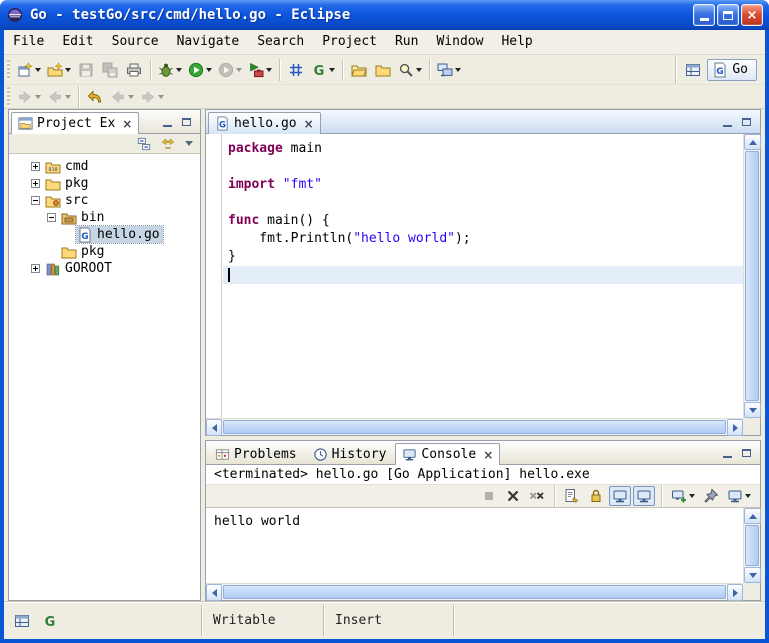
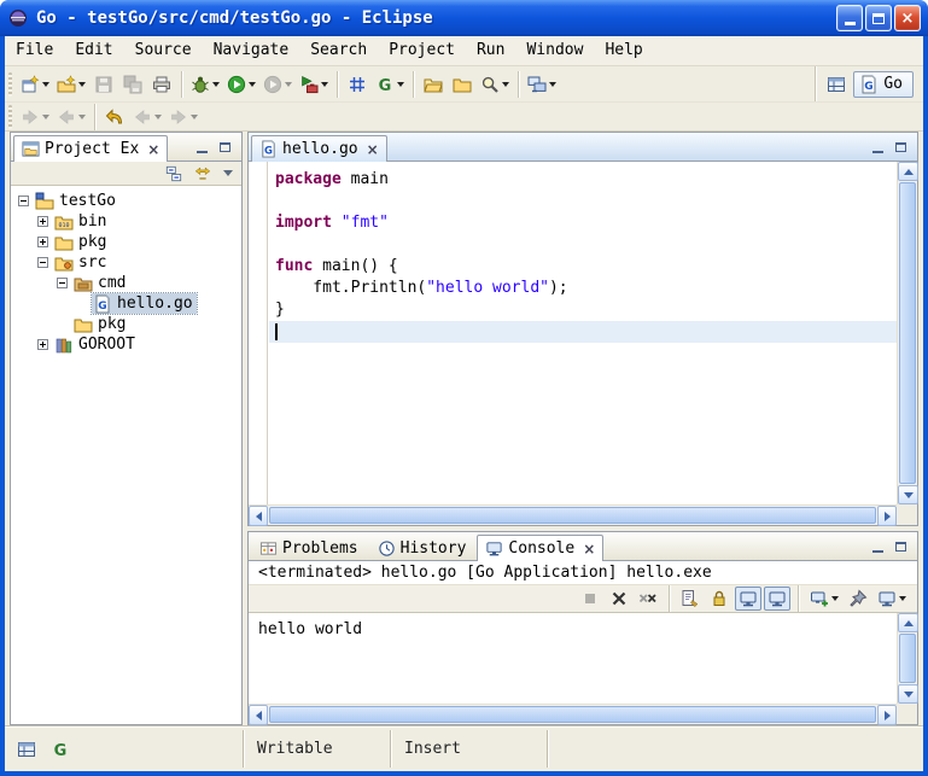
- Go - testGo/src/cmd/hello.go - Eclipse
+ Go - testGo/src/cmd/testGo.go - Eclipse
  ×
  File
  Edit
  Source
  Navigate
  Search
  Project
  Run
  Window
  Help
  Go
  Project Ex
+ testGo
- cmd
+ bin
  pkg
  src
- bin
+ cmd
  hello.go
  pkg
  GOROOT
  hello.go
  package main
  import "fmt"
  func main() {
  fmt.Println("hello world");
  }
  Problems
  History
  Console
  <terminated> hello.go [Go Application] hello.exe
  hello world
  Writable
  Insert
